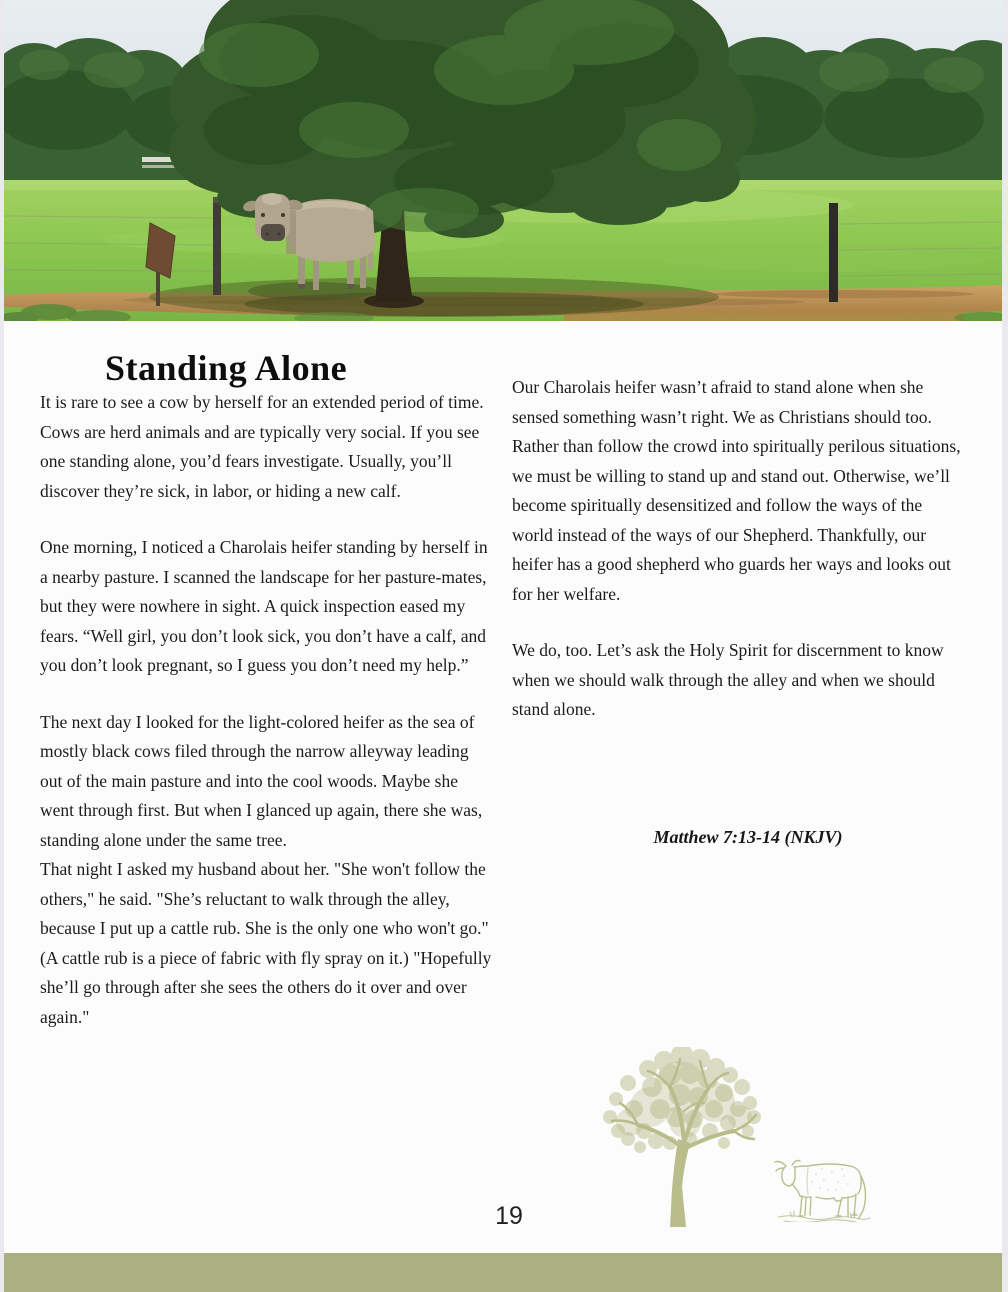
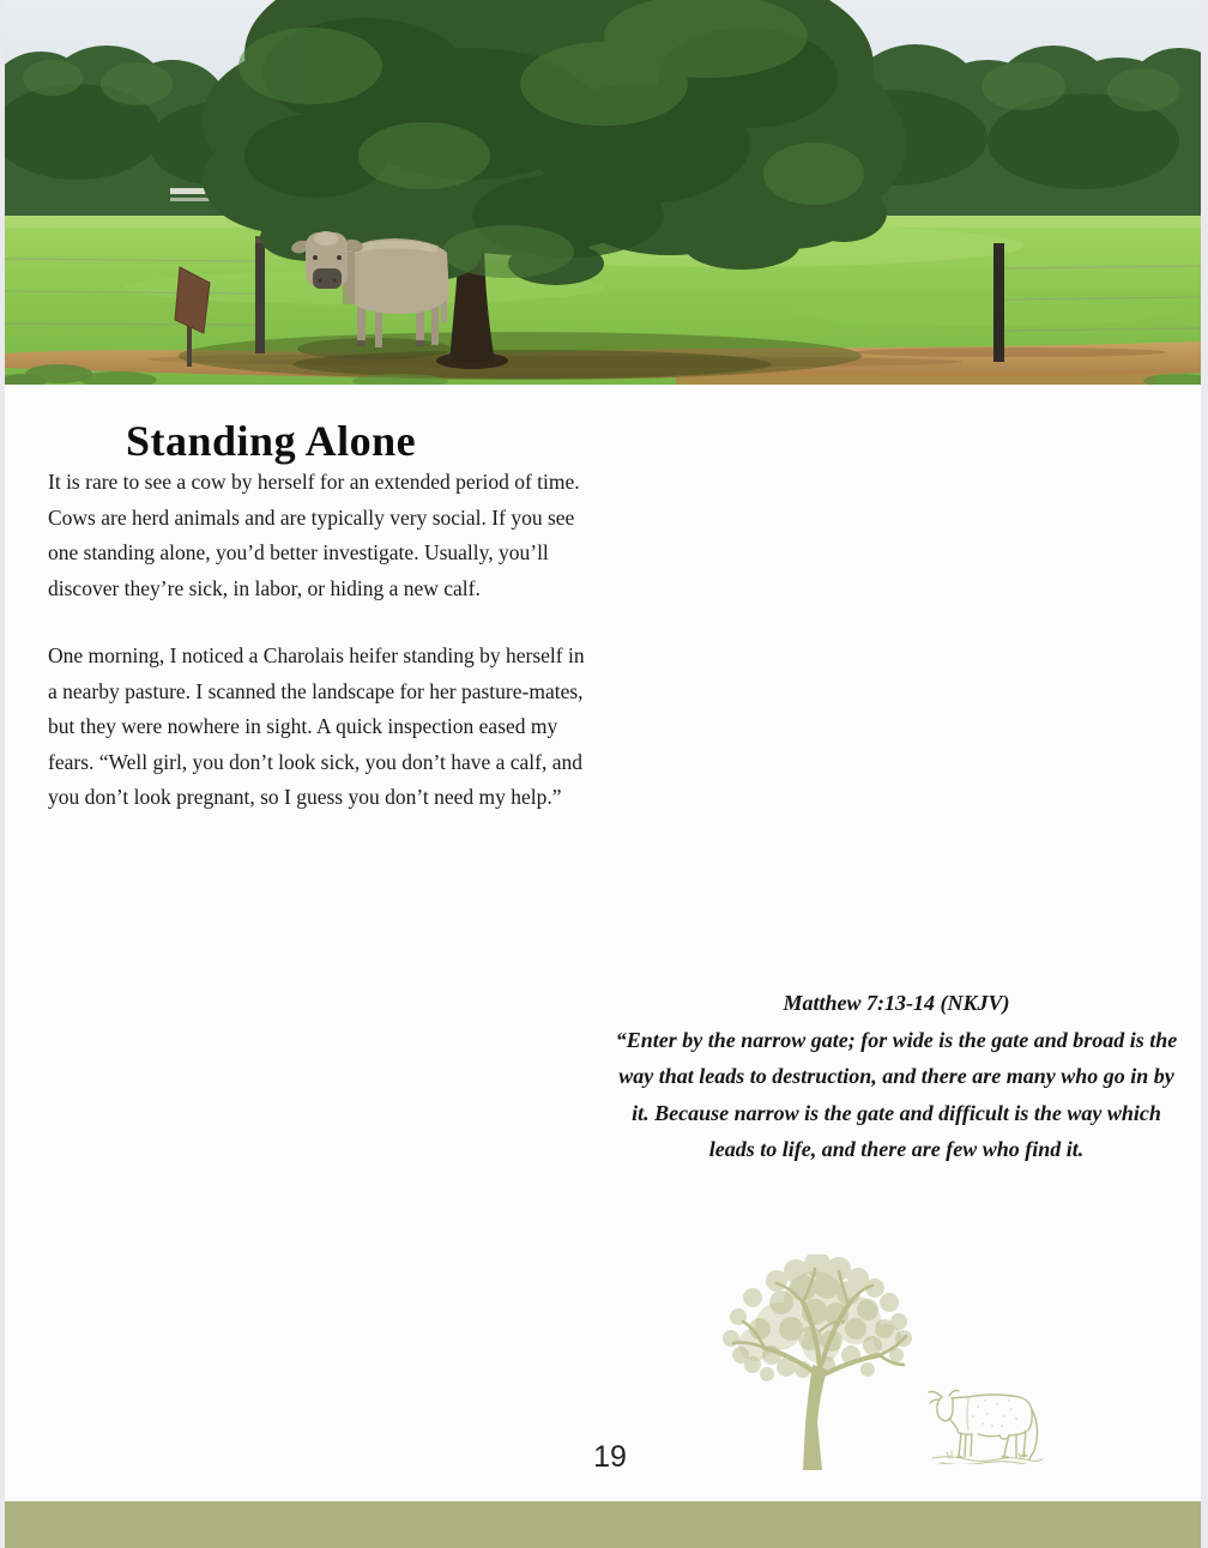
  Standing Alone
- It is rare to see a cow by herself for an extended period of time. Cows are herd animals and are typically very social. If you see one standing alone, you’d fears investigate. Usually, you’ll discover they’re sick, in labor, or hiding a new calf.
+ It is rare to see a cow by herself for an extended period of time. Cows are herd animals and are typically very social. If you see one standing alone, you’d better investigate. Usually, you’ll discover they’re sick, in labor, or hiding a new calf.
  One morning, I noticed a Charolais heifer standing by herself in a nearby pasture. I scanned the landscape for her pasture-mates, but they were nowhere in sight. A quick inspection eased my fears. “Well girl, you don’t look sick, you don’t have a calf, and you don’t look pregnant, so I guess you don’t need my help.”
- The next day I looked for the light-colored heifer as the sea of mostly black cows filed through the narrow alleyway leading out of the main pasture and into the cool woods. Maybe she went through first. But when I glanced up again, there she was, standing alone under the same tree.
- That night I asked my husband about her. "She won't follow the others," he said. "She’s reluctant to walk through the alley, because I put up a cattle rub. She is the only one who won't go."(A cattle rub is a piece of fabric with fly spray on it.) "Hopefully she’ll go through after she sees the others do it over and over again."
- Our Charolais heifer wasn’t afraid to stand alone when she sensed something wasn’t right. We as Christians should too. Rather than follow the crowd into spiritually perilous situations, we must be willing to stand up and stand out. Otherwise, we’ll become spiritually desensitized and follow the ways of the world instead of the ways of our Shepherd. Thankfully, our heifer has a good shepherd who guards her ways and looks out for her welfare.
- We do, too. Let’s ask the Holy Spirit for discernment to know when we should walk through the alley and when we should stand alone.
  Matthew 7:13-14 (NKJV)
+ “Enter by the narrow gate; for wide is the gate and broad is the way that leads to destruction, and there are many who go in by it. Because narrow is the gate and difficult is the way which leads to life, and there are few who find it.
  19
